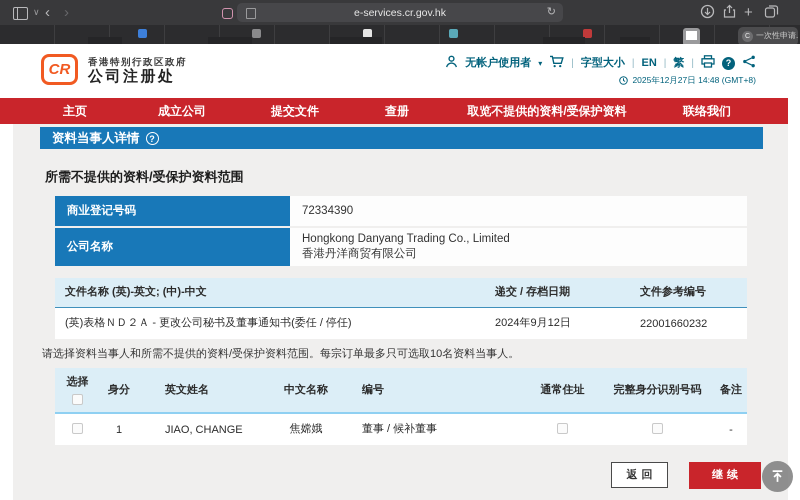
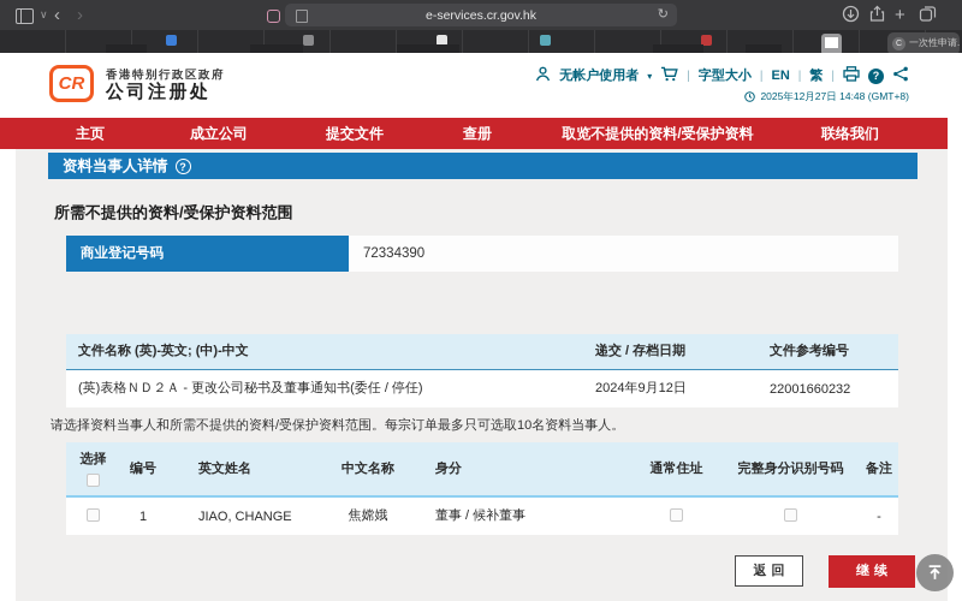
  ∨
  ‹
  ›
  e-services.cr.gov.hk
  ↻
  +
  一次性申请.
  CR
  香港特别行政区政府
  公司注册处
  无帐户使用者
  ▾
  |
  字型大小
  |
  EN
  |
  繁
  |
  ?
  2025年12月27日 14:48 (GMT+8)
  主页
  成立公司
  提交文件
  查册
  取览不提供的资料/受保护资料
  联络我们
  资料当事人详情
  ?
  所需不提供的资料/受保护资料范围
  商业登记号码
  72334390
- 公司名称
- Hongkong Danyang Trading Co., Limited
- 香港丹洋商贸有限公司
  文件名称 (英)-英文; (中)-中文
  递交 / 存档日期
  文件参考编号
  (英)表格ＮＤ２Ａ - 更改公司秘书及董事通知书(委任 / 停任)
  2024年9月12日
  22001660232
  请选择资料当事人和所需不提供的资料/受保护资料范围。每宗订单最多只可选取10名资料当事人。
  选择
- 身分
+ 编号
  英文姓名
  中文名称
- 编号
+ 身分
  通常住址
  完整身分识别号码
  备注
  1
  JIAO, CHANGE
  焦嫦娥
  董事 / 候补董事
  -
  返回
  继续
